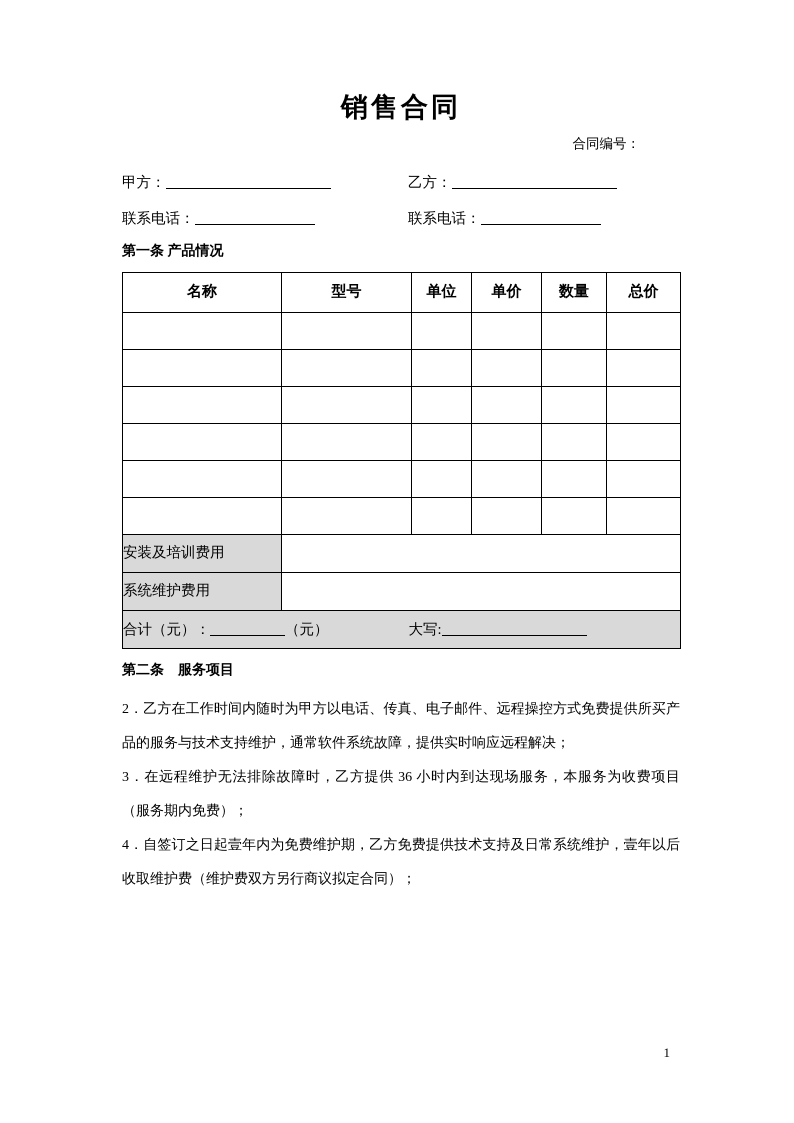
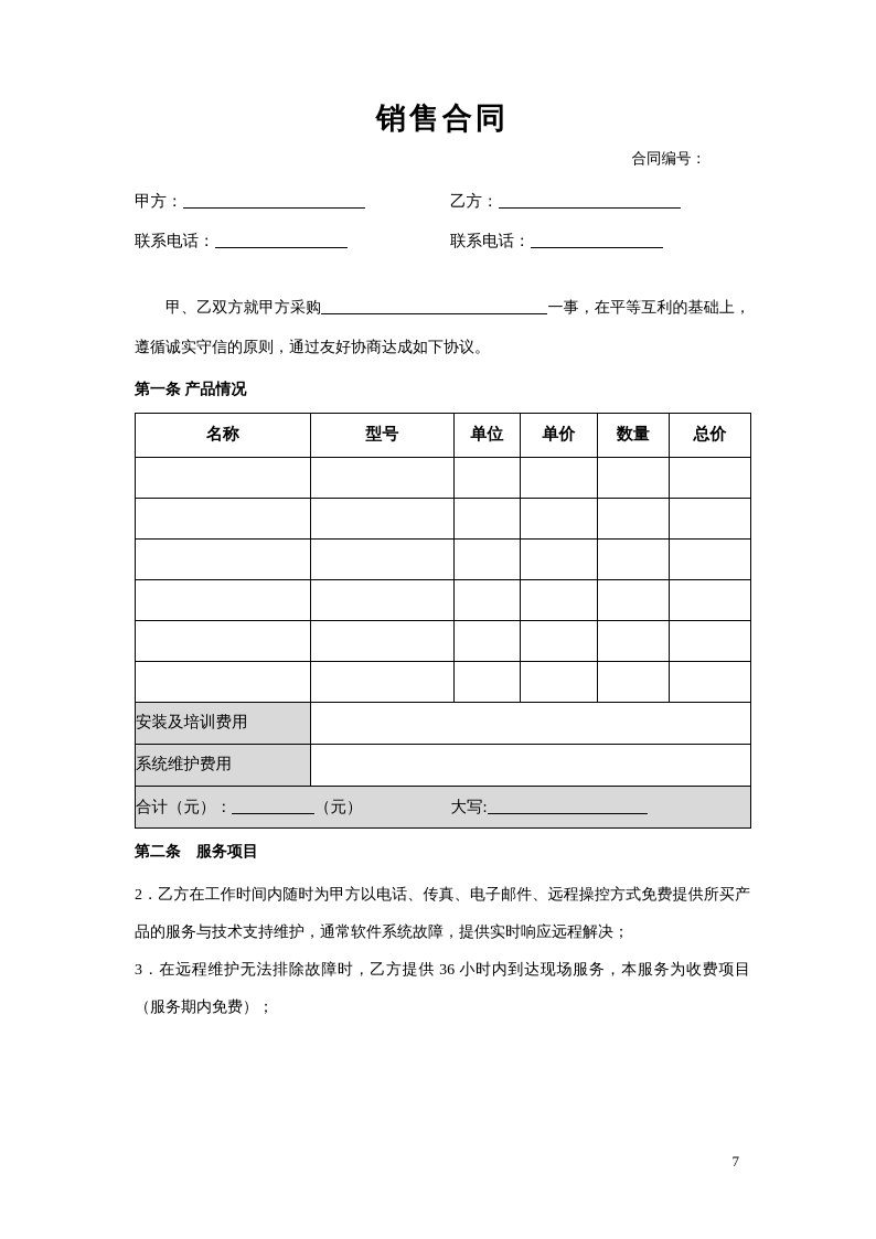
  销售合同
  合同编号：
  甲方：
  乙方：
  联系电话：
  联系电话：
+ 甲、乙双方就甲方采购 一事，在平等互利的基础上，遵循诚实守信的原则，通过友好协商达成如下协议。
  第一条 产品情况
  名称	型号	单位	单价	数量	总价
  安装及培训费用
  系统维护费用
  合计（元）： （元） 大写:
  第二条 服务项目
  2．乙方在工作时间内随时为甲方以电话、传真、电子邮件、远程操控方式免费提供所买产品的服务与技术支持维护，通常软件系统故障，提供实时响应远程解决；
  3．在远程维护无法排除故障时，乙方提供 36 小时内到达现场服务，本服务为收费项目（服务期内免费）；
- 4．自签订之日起壹年内为免费维护期，乙方免费提供技术支持及日常系统维护，壹年以后收取维护费（维护费双方另行商议拟定合同）；
- 1
+ 7
